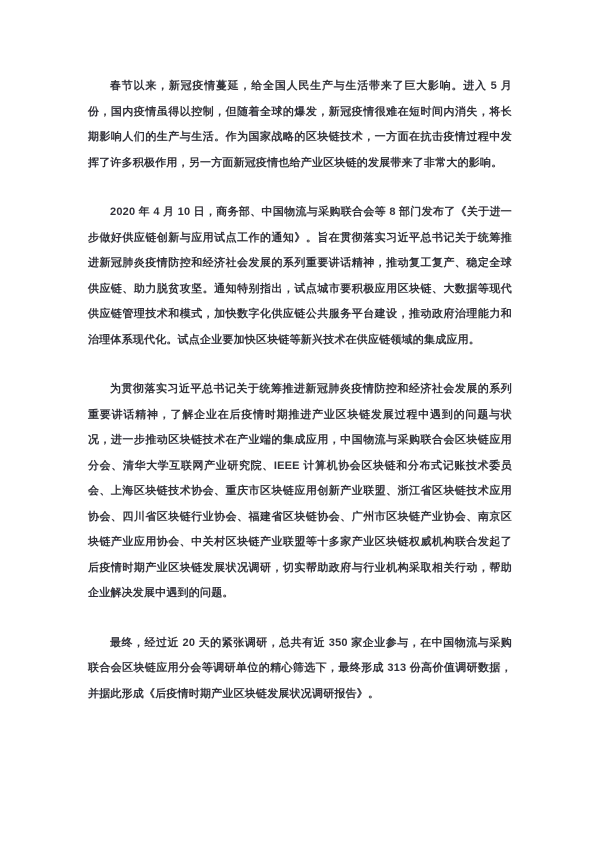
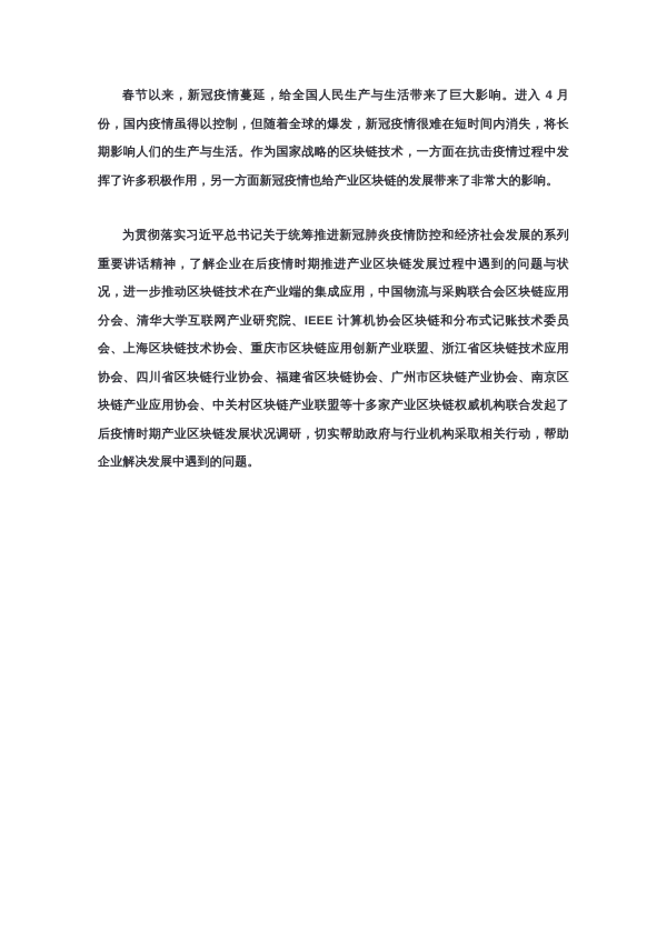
- 春节以来，新冠疫情蔓延，给全国人民生产与生活带来了巨大影响。进入 5 月份，国内疫情虽得以控制，但随着全球的爆发，新冠疫情很难在短时间内消失，将长期影响人们的生产与生活。作为国家战略的区块链技术，一方面在抗击疫情过程中发挥了许多积极作用，另一方面新冠疫情也给产业区块链的发展带来了非常大的影响。
+ 春节以来，新冠疫情蔓延，给全国人民生产与生活带来了巨大影响。进入 4 月份，国内疫情虽得以控制，但随着全球的爆发，新冠疫情很难在短时间内消失，将长期影响人们的生产与生活。作为国家战略的区块链技术，一方面在抗击疫情过程中发挥了许多积极作用，另一方面新冠疫情也给产业区块链的发展带来了非常大的影响。
- 2020 年 4 月 10 日，商务部、中国物流与采购联合会等 8 部门发布了《关于进一步做好供应链创新与应用试点工作的通知》。旨在贯彻落实习近平总书记关于统筹推进新冠肺炎疫情防控和经济社会发展的系列重要讲话精神，推动复工复产、稳定全球供应链、助力脱贫攻坚。通知特别指出，试点城市要积极应用区块链、大数据等现代供应链管理技术和模式，加快数字化供应链公共服务平台建设，推动政府治理能力和治理体系现代化。试点企业要加快区块链等新兴技术在供应链领域的集成应用。
  为贯彻落实习近平总书记关于统筹推进新冠肺炎疫情防控和经济社会发展的系列重要讲话精神，了解企业在后疫情时期推进产业区块链发展过程中遇到的问题与状况，进一步推动区块链技术在产业端的集成应用，中国物流与采购联合会区块链应用分会、清华大学互联网产业研究院、IEEE 计算机协会区块链和分布式记账技术委员会、上海区块链技术协会、重庆市区块链应用创新产业联盟、浙江省区块链技术应用协会、四川省区块链行业协会、福建省区块链协会、广州市区块链产业协会、南京区块链产业应用协会、中关村区块链产业联盟等十多家产业区块链权威机构联合发起了后疫情时期产业区块链发展状况调研，切实帮助政府与行业机构采取相关行动，帮助企业解决发展中遇到的问题。
- 最终，经过近 20 天的紧张调研，总共有近 350 家企业参与，在中国物流与采购联合会区块链应用分会等调研单位的精心筛选下，最终形成 313 份高价值调研数据，并据此形成《后疫情时期产业区块链发展状况调研报告》。
